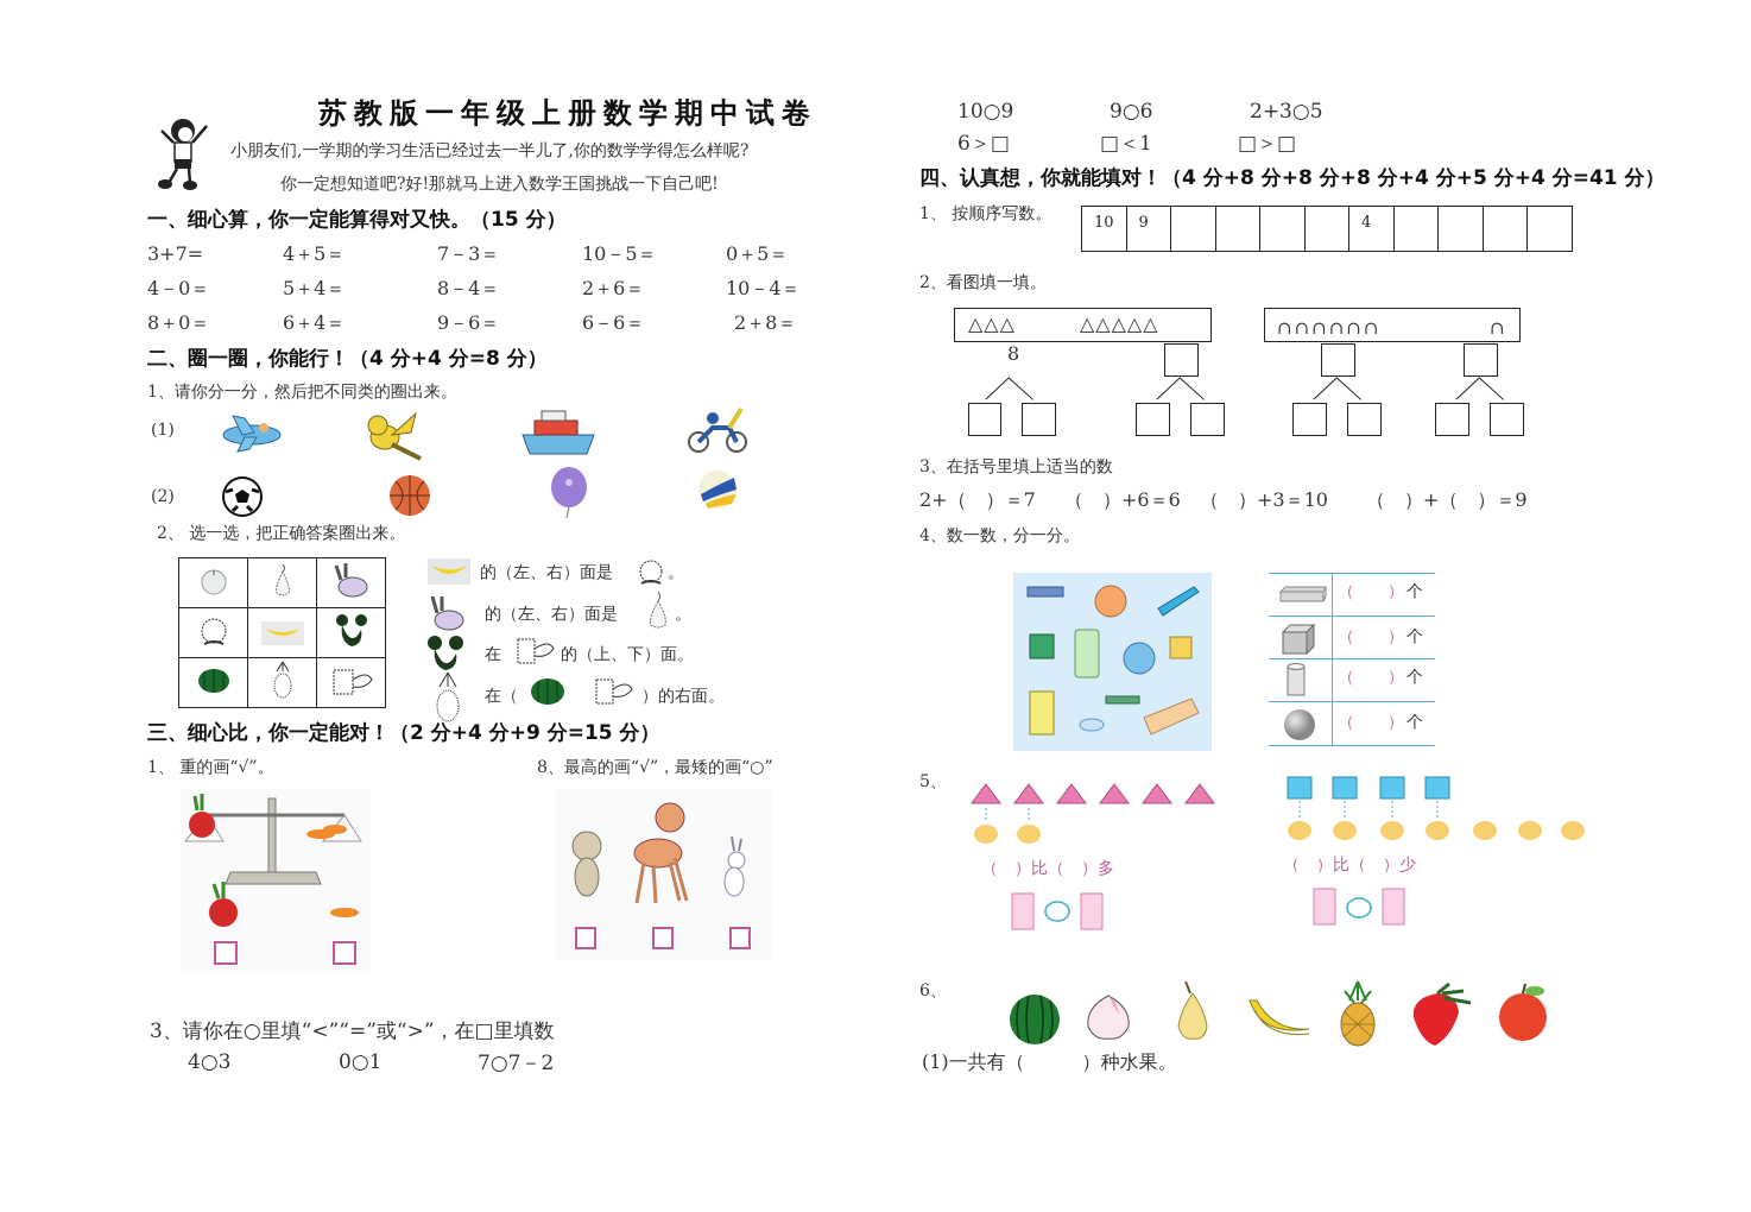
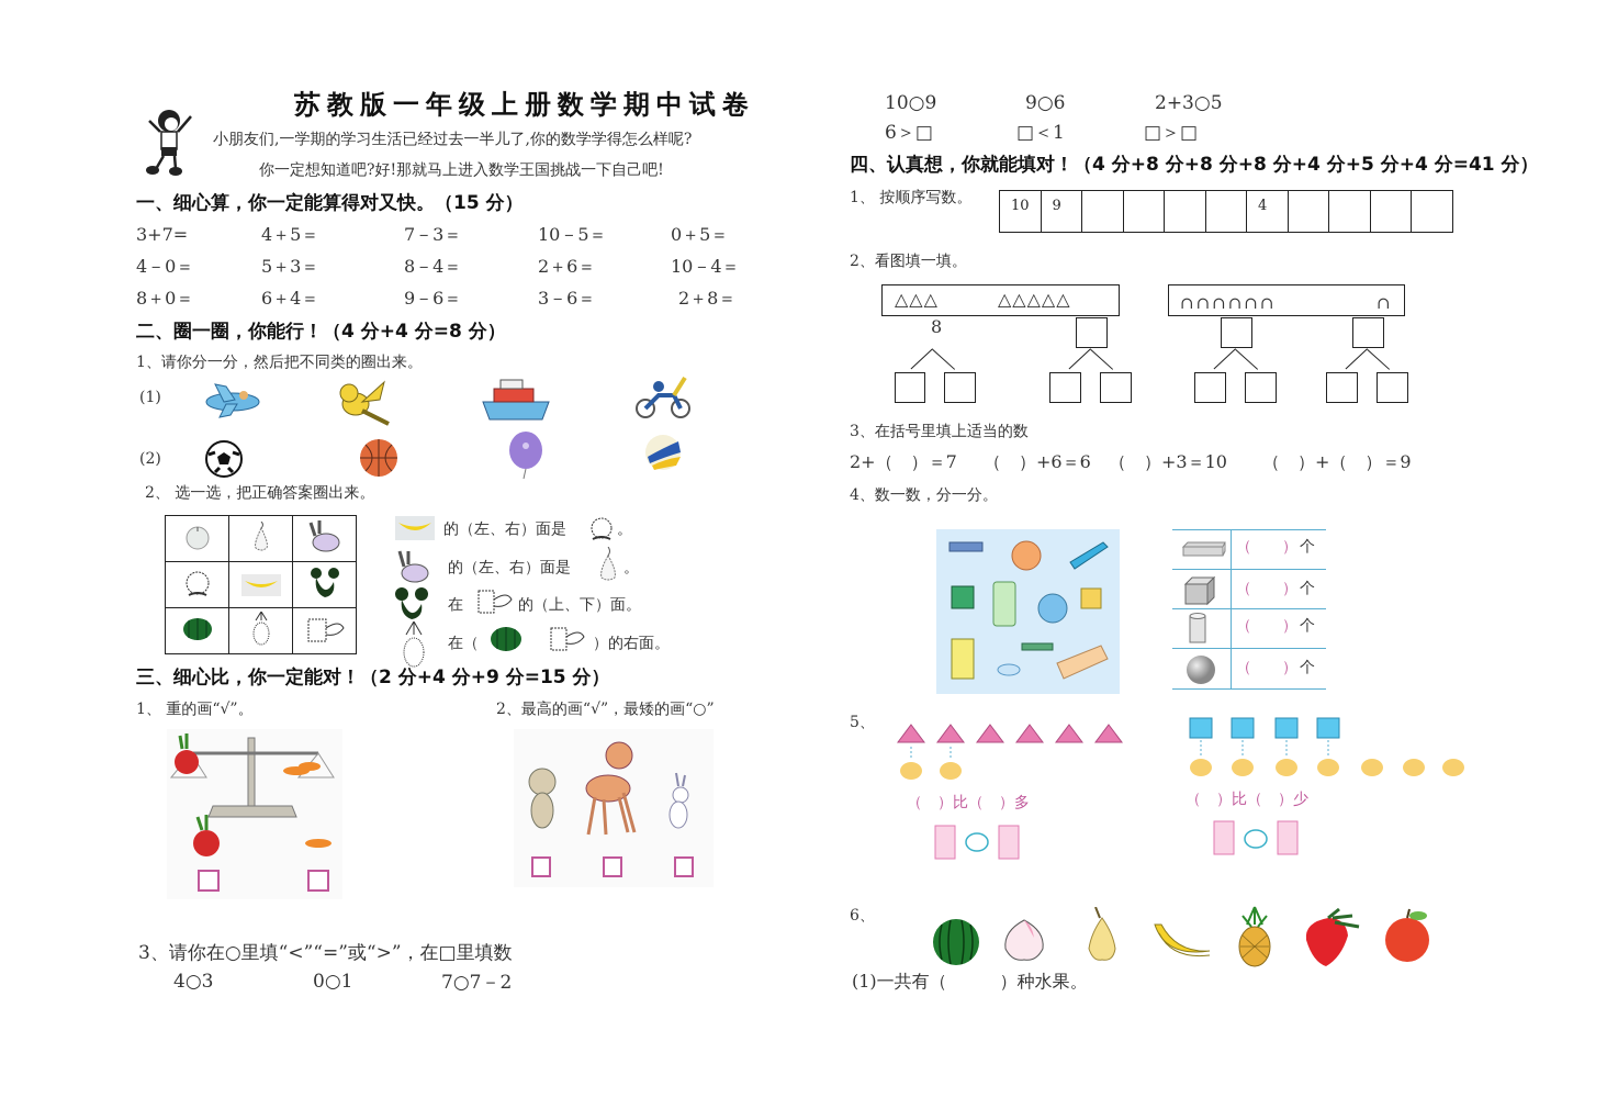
  苏教版一年级上册数学期中试卷
  小朋友们,一学期的学习生活已经过去一半儿了,你的数学学得怎么样呢?
  你一定想知道吧?好!那就马上进入数学王国挑战一下自己吧!
  一、细心算，你一定能算得对又快。（15 分）
  3+7=
  4＋5＝
  7－3＝
  10－5＝
  0＋5＝
  4－0＝
- 5＋4＝
+ 5＋3＝
  8－4＝
  2＋6＝
  10－4＝
  8＋0＝
  6＋4＝
  9－6＝
- 6－6＝
+ 3－6＝
  2＋8＝
  二、圈一圈，你能行！（4 分+4 分=8 分）
  1、请你分一分，然后把不同类的圈出来。
  (1)
  (2)
  2、 选一选，把正确答案圈出来。
  的（左、右）面是
  。
  的（左、右）面是
  。
  在
  的（上、下）面。
  在（
  ）的右面。
  三、细心比，你一定能对！（2 分+4 分+9 分=15 分）
  1、 重的画“√”。
- 8、最高的画“√”，最矮的画“○”
+ 2、最高的画“√”，最矮的画“○”
  3、请你在○里填“<”“=”或“>”，在□里填数
  4○3
  0○1
  7○7－2
  10○9
  9○6
  2+3○5
  6＞□
  □＜1
  □＞□
  四、认真想，你就能填对！（4 分+8 分+8 分+8 分+4 分+5 分+4 分=41 分）
  1、 按顺序写数。
  10	9					4
  2、看图填一填。
  △△△
  △△△△△
  8
  ∩∩∩∩∩∩
  ∩
  3、在括号里填上适当的数
  2+（ ）＝7
  （ ）+6＝6
  （ ）+3＝10
  （ ）+（ ）＝9
  4、数一数，分一分。
  （ ）
  个
  （ ）
  个
  （ ）
  个
  （ ）
  个
  5、
  （ ）比（ ）多
  （ ）比（ ）少
  6、
  (1)一共有（ ）种水果。
